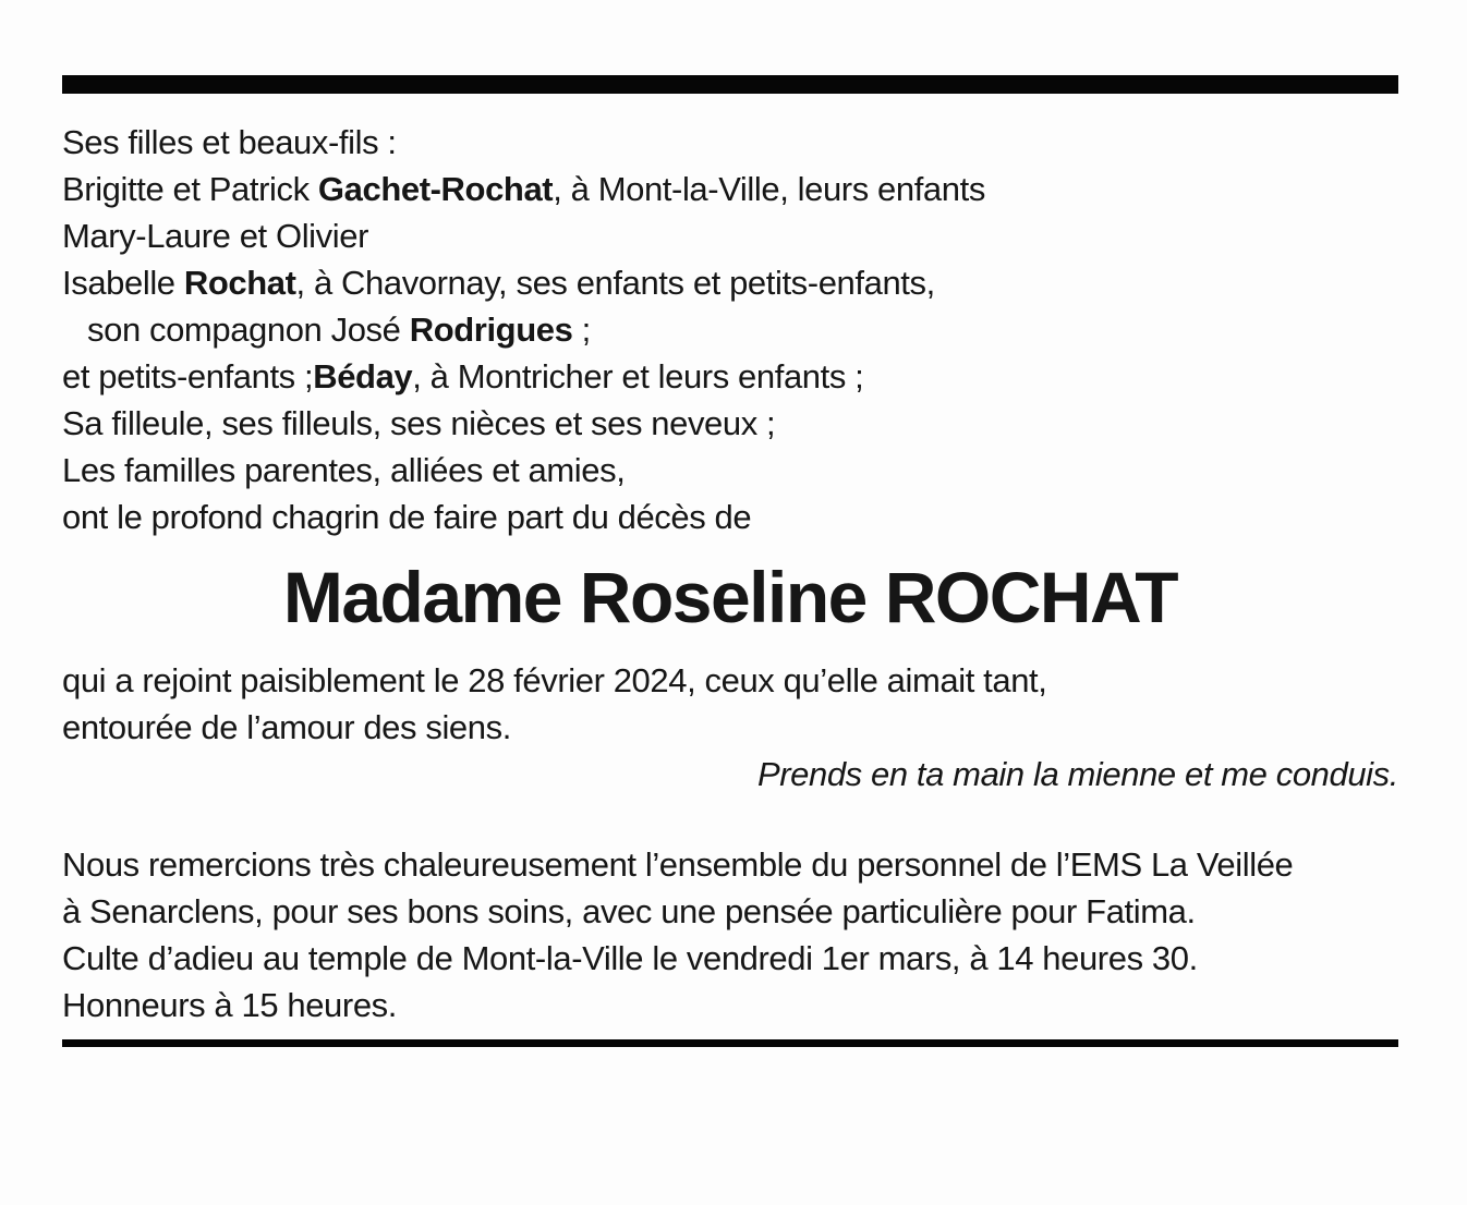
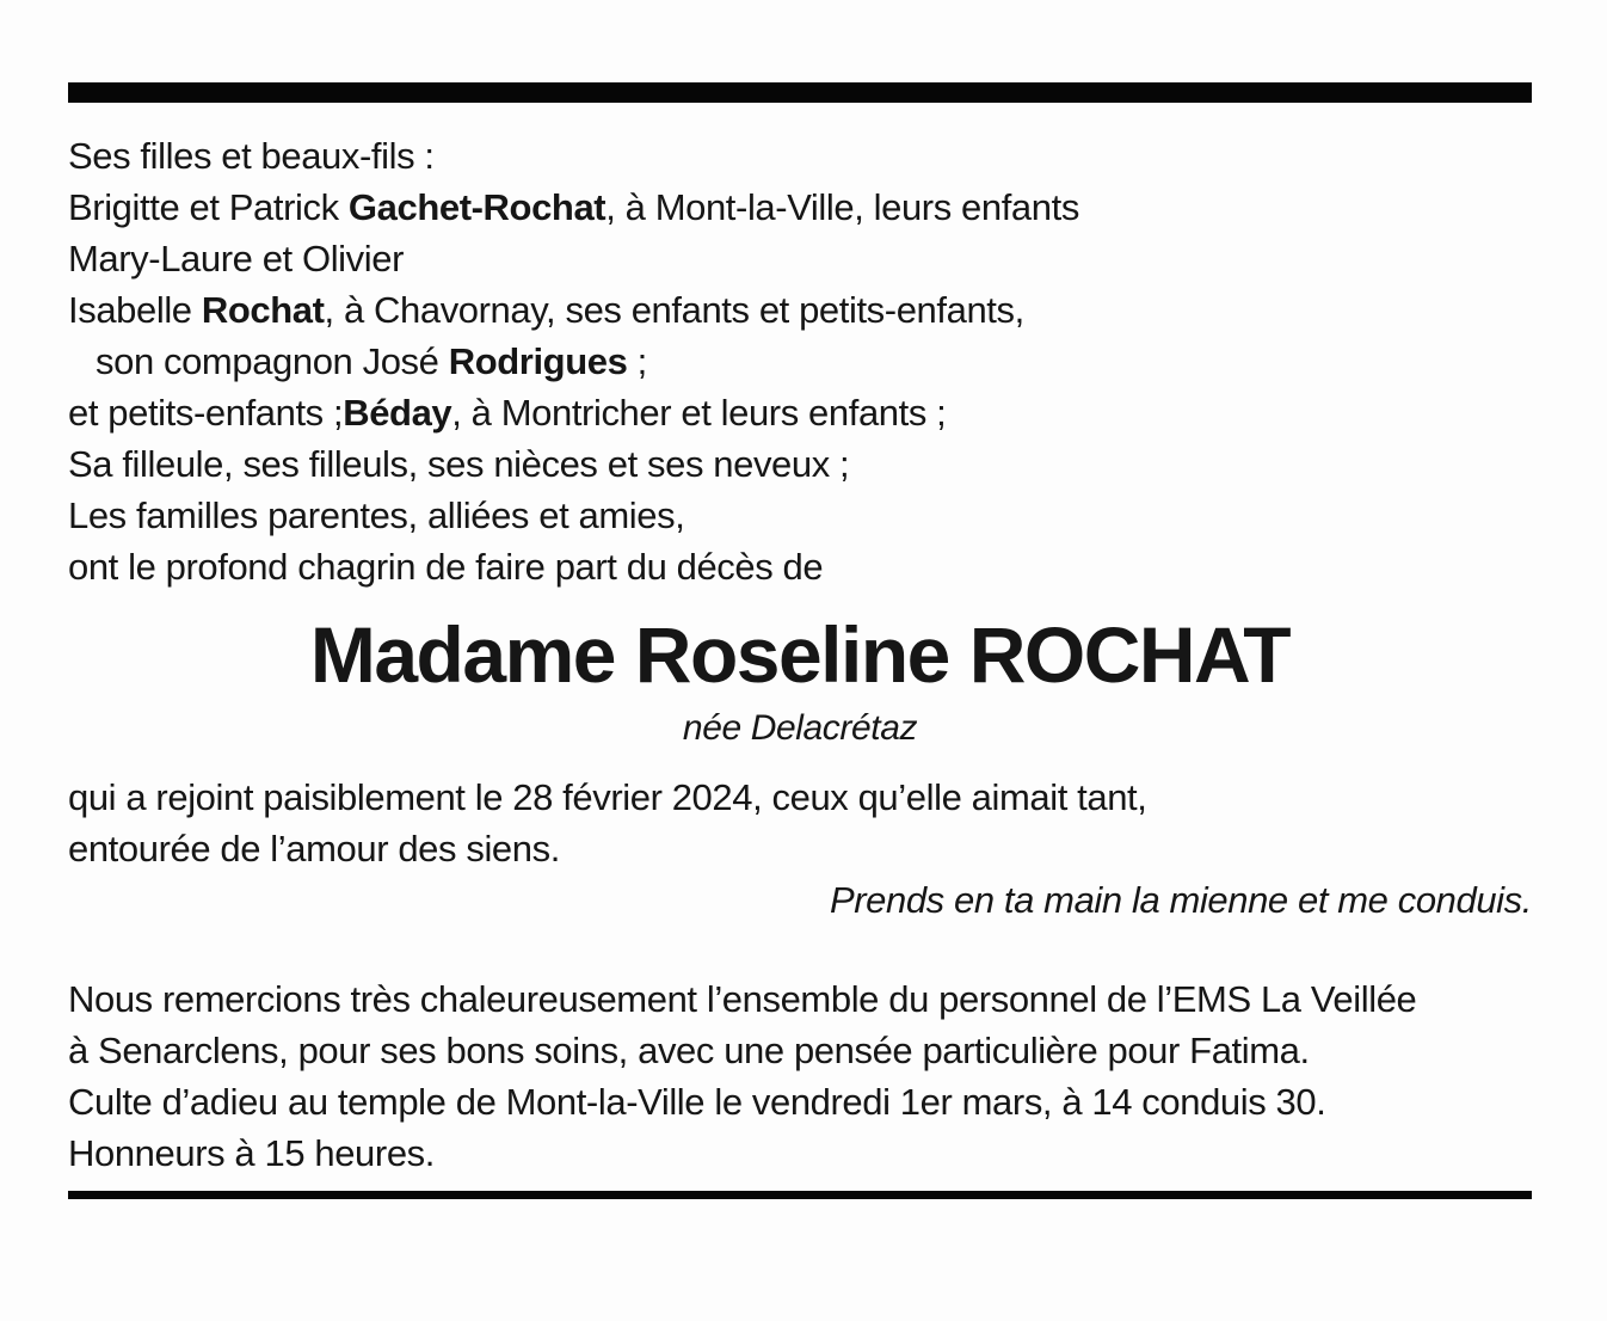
  Ses filles et beaux-fils :
  Brigitte et Patrick Gachet-Rochat, à Mont-la-Ville, leurs enfants
  Mary-Laure et Olivier
  Isabelle Rochat, à Chavornay, ses enfants et petits-enfants,
  son compagnon José Rodrigues ;
  et petits-enfants ;Béday, à Montricher et leurs enfants ;
  Sa filleule, ses filleuls, ses nièces et ses neveux ;
  Les familles parentes, alliées et amies,
  ont le profond chagrin de faire part du décès de
  Madame Roseline ROCHAT
+ née Delacrétaz
  qui a rejoint paisiblement le 28 février 2024, ceux qu’elle aimait tant,
  entourée de l’amour des siens.
  Prends en ta main la mienne et me conduis.
  Nous remercions très chaleureusement l’ensemble du personnel de l’EMS La Veillée
  à Senarclens, pour ses bons soins, avec une pensée particulière pour Fatima.
- Culte d’adieu au temple de Mont-la-Ville le vendredi 1er mars, à 14 heures 30.
+ Culte d’adieu au temple de Mont-la-Ville le vendredi 1er mars, à 14 conduis 30.
  Honneurs à 15 heures.
